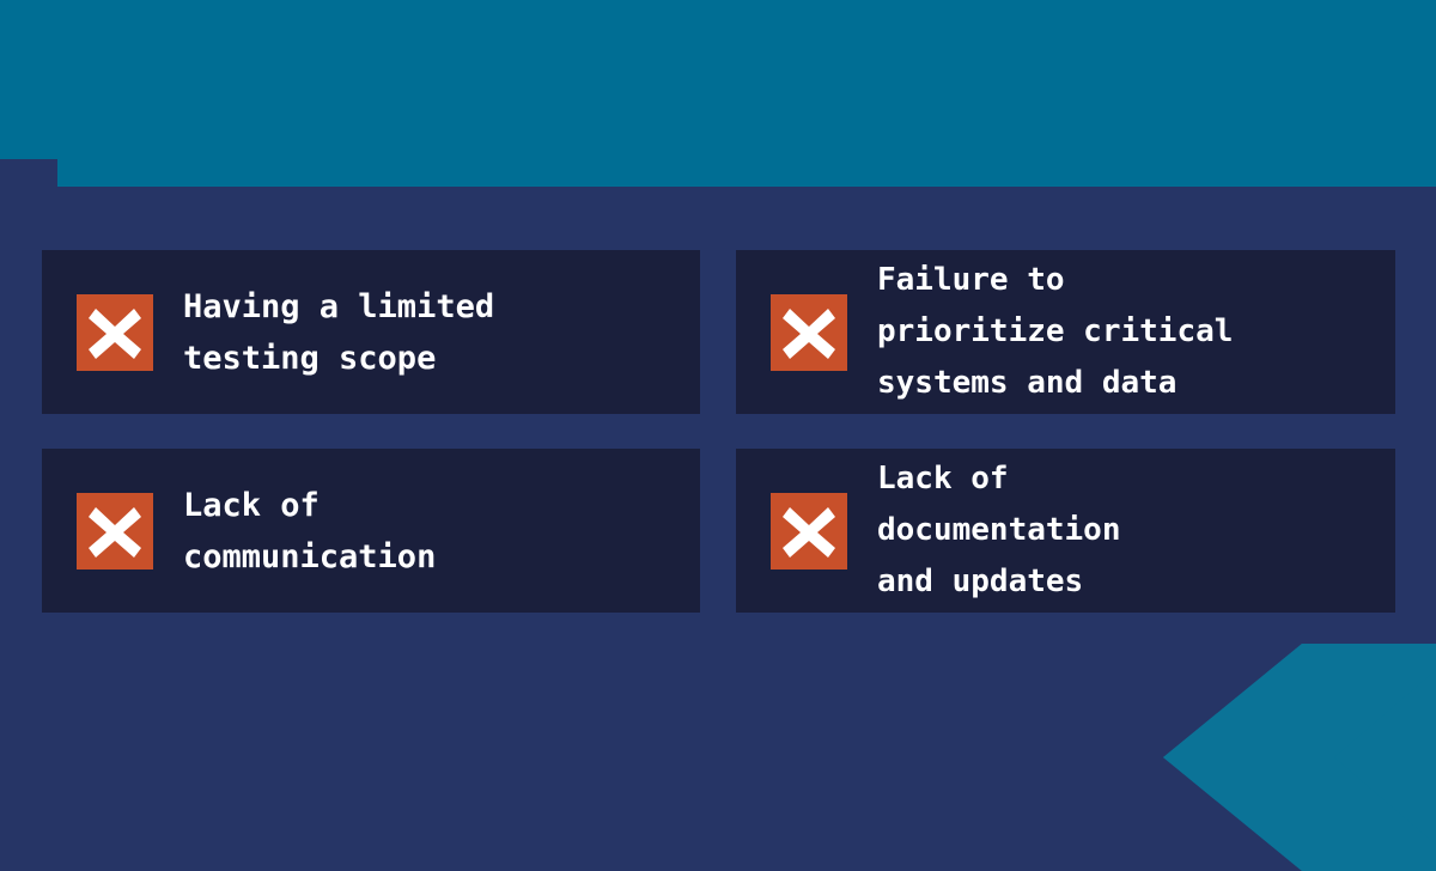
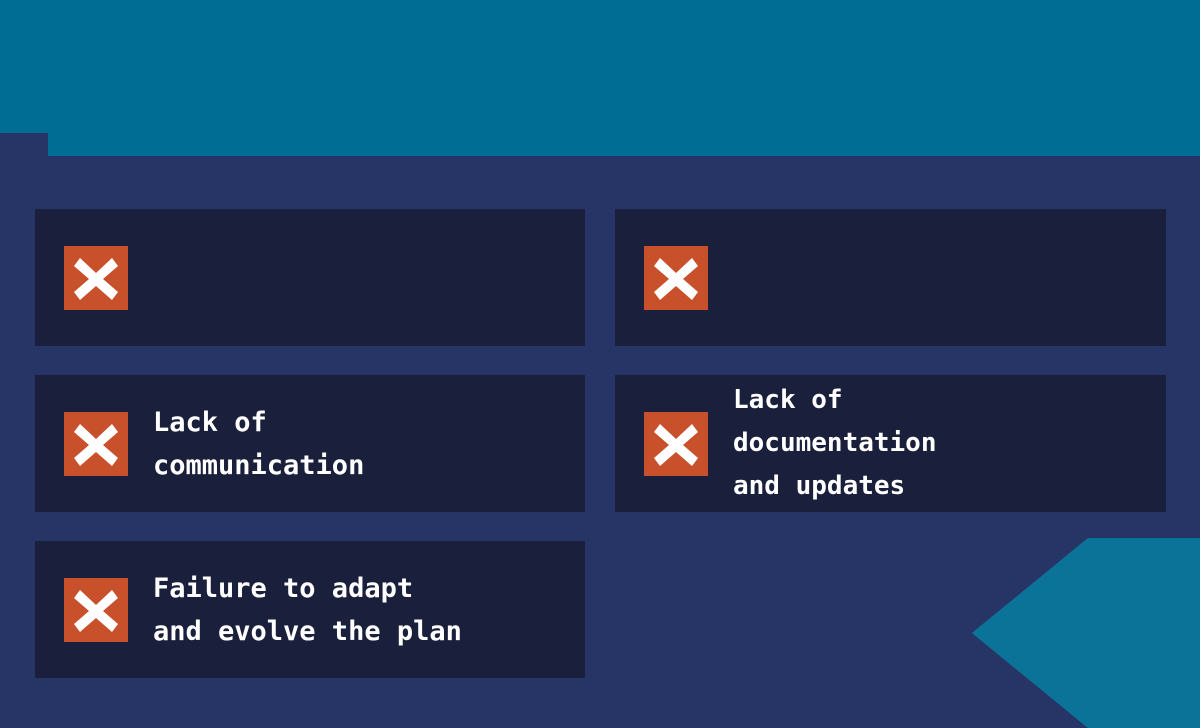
- Having a limited
- testing scope
- Failure to
- prioritize critical
- systems and data
  Lack of
  communication
  Lack of
  documentation
  and updates
+ Failure to adapt
+ and evolve the plan
